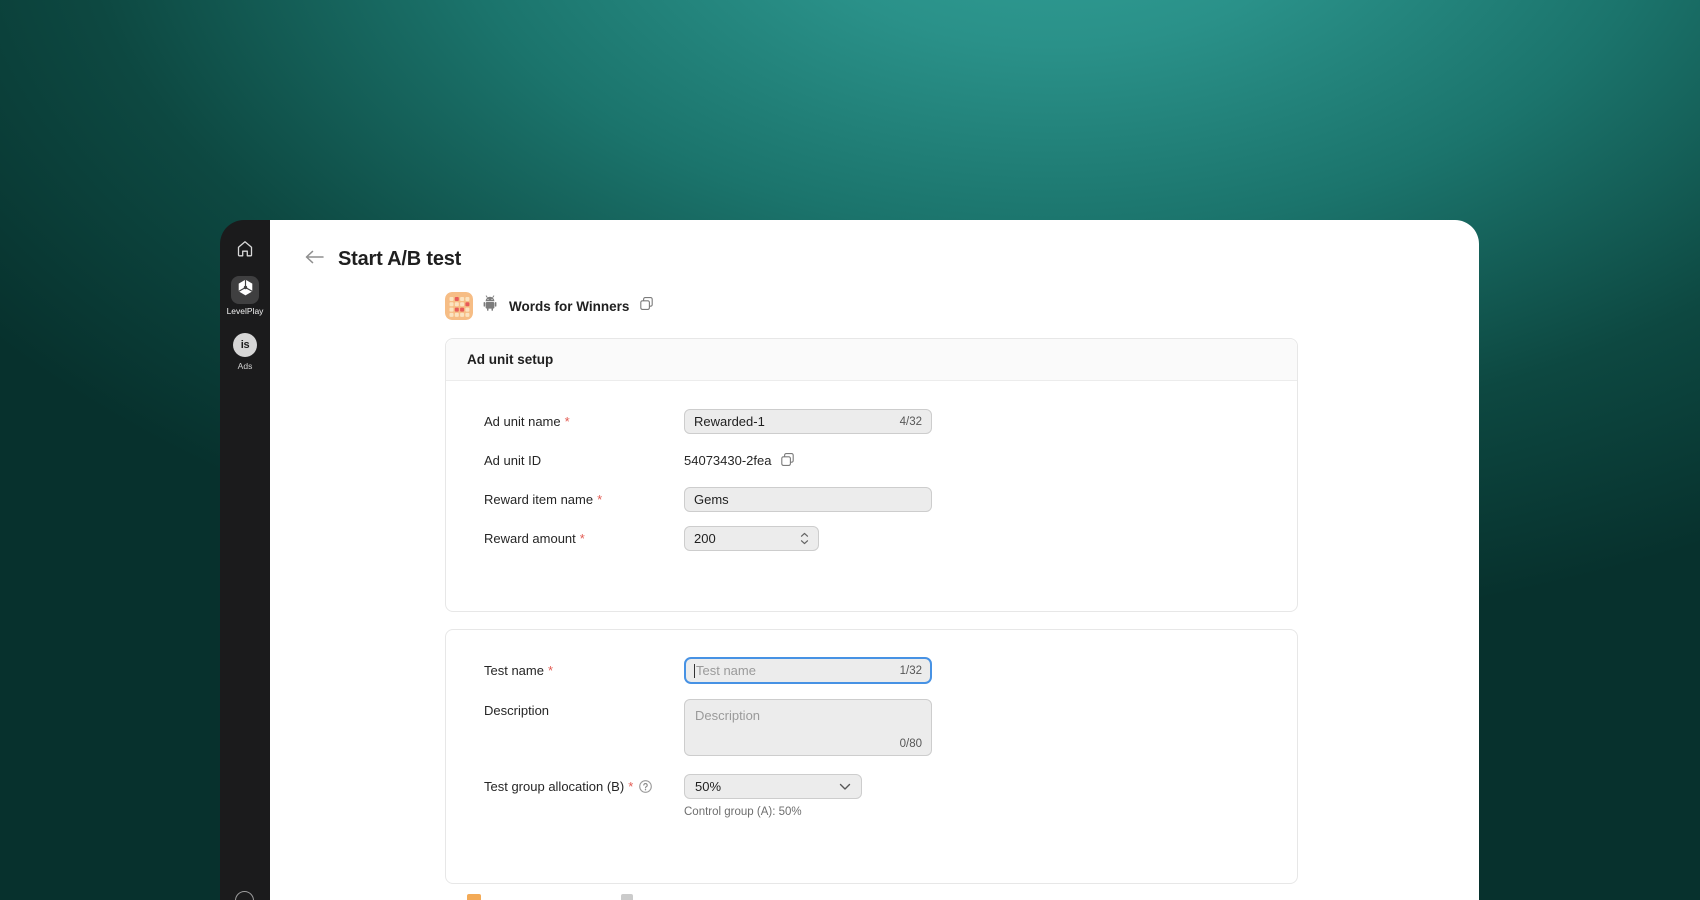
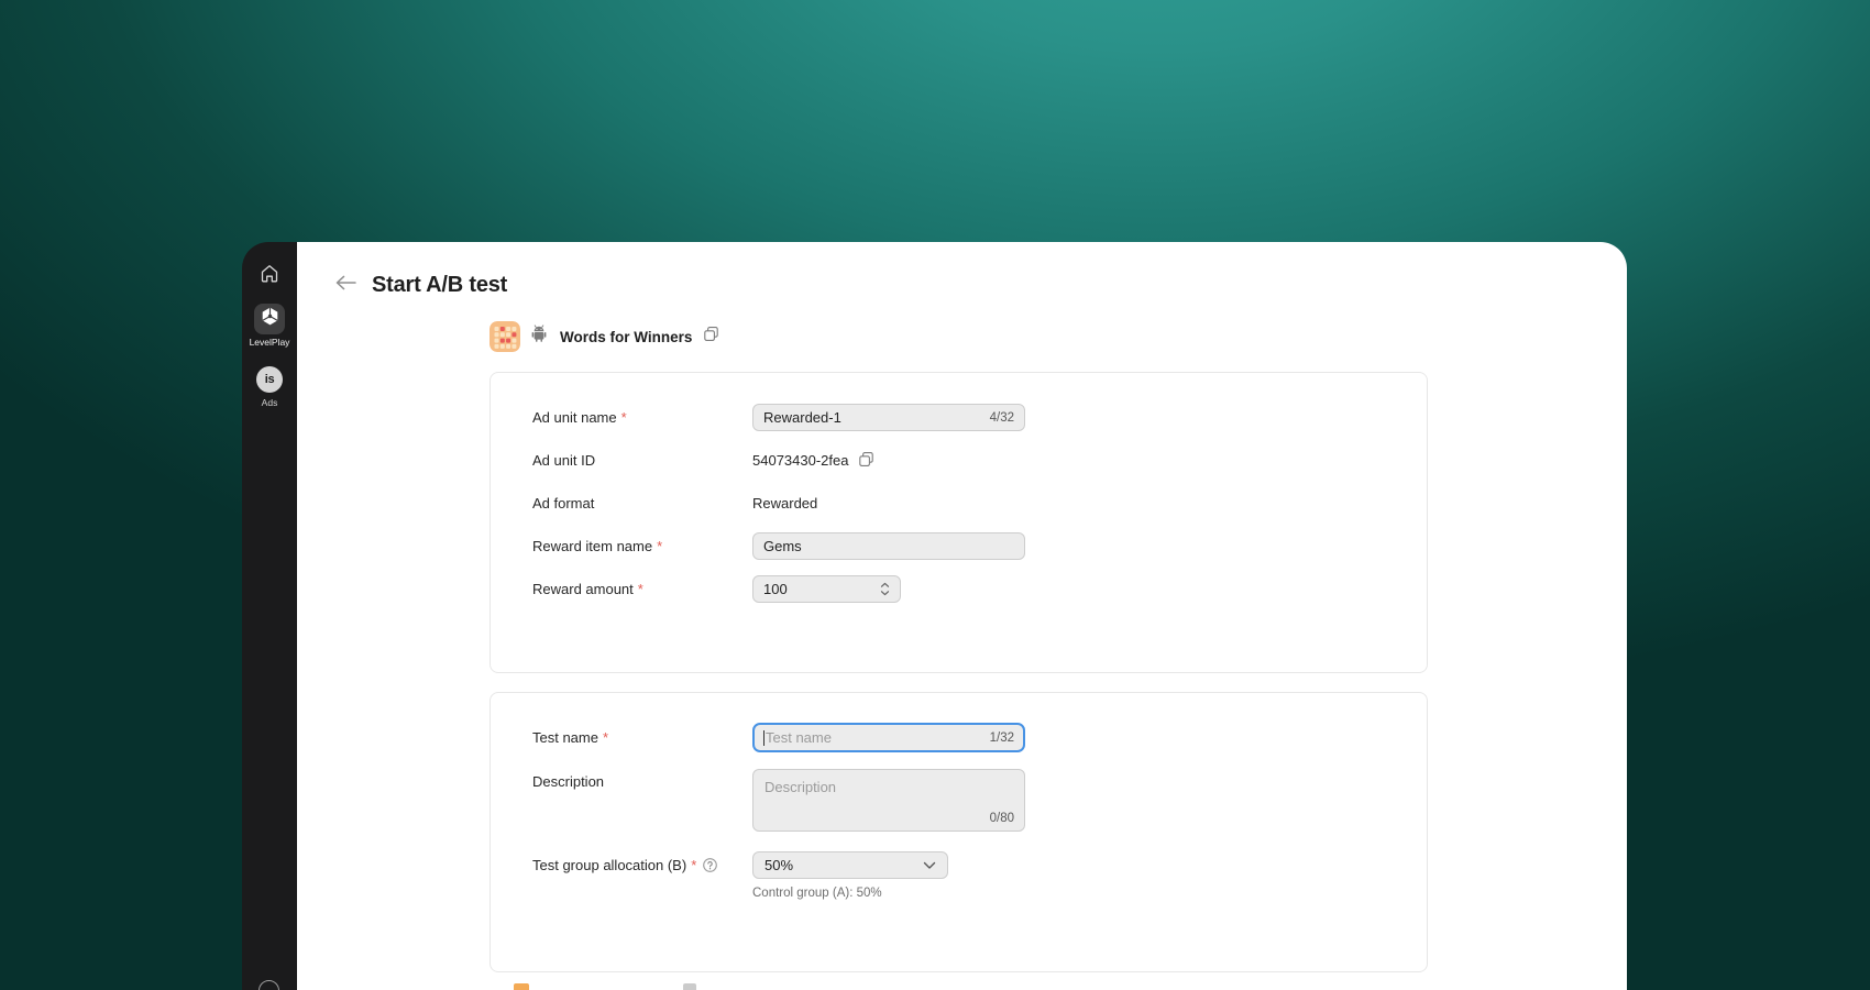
  LevelPlay
  is
  Ads
  Start A/B test
  Words for Winners
- Ad unit setup
  Ad unit name
  *
  Rewarded-1
  4/32
  Ad unit ID
  54073430-2fea
+ Ad format
+ Rewarded
  Reward item name
  *
  Gems
  Reward amount
  *
- 200
+ 100
  Test name
  *
  Test name
  1/32
  Description
  Description
  0/80
  Test group allocation (B)
  *
  50%
  Control group (A): 50%
